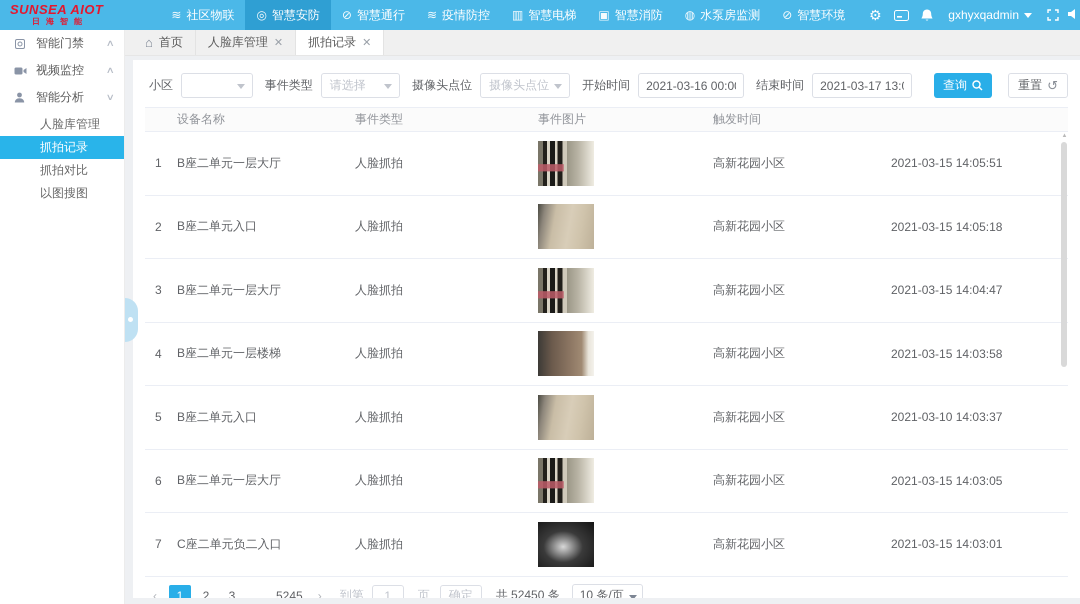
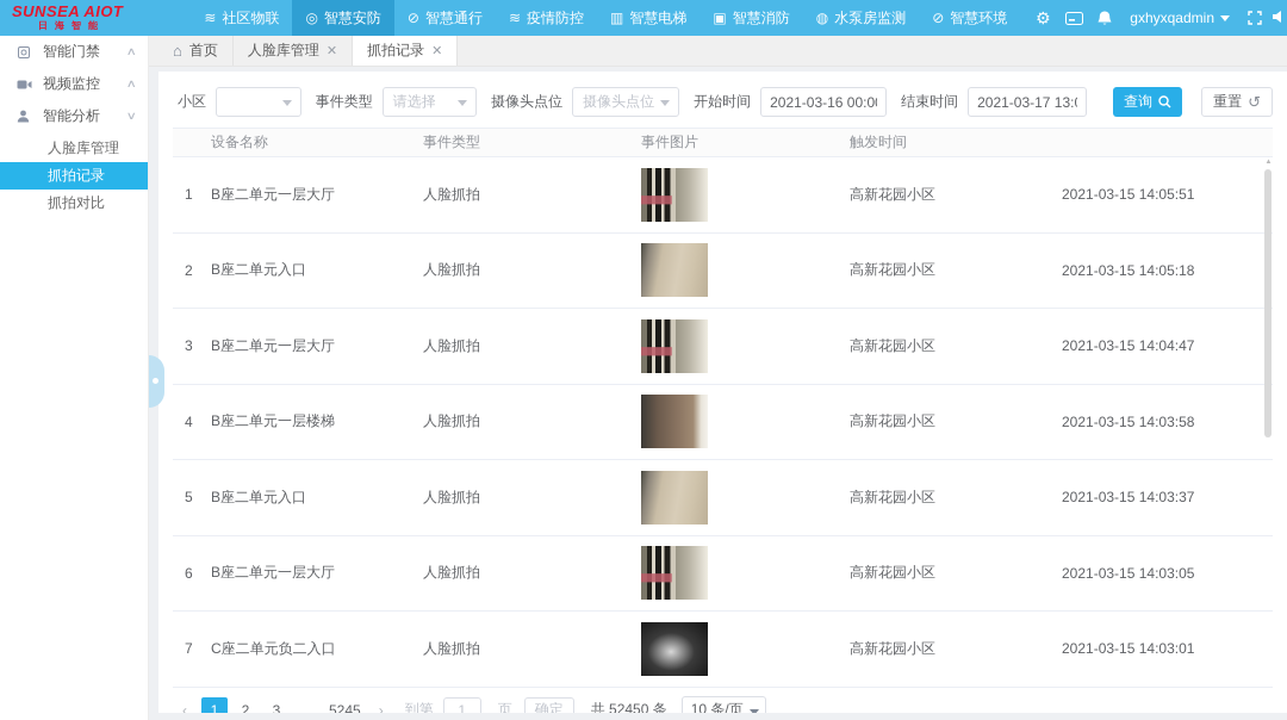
  SUNSEA AIOT
  日海智能
  ≋
  社区物联
  ◎
  智慧安防
  ⊘
  智慧通行
  ≋
  疫情防控
  ▥
  智慧电梯
  ▣
  智慧消防
  ◍
  水泵房监测
  ⊘
  智慧环境
  ⚙
  gxhyxqadmin
  智能门禁
  ∧
  视频监控
  ∧
  智能分析
  ∨
  人脸库管理
  抓拍记录
  抓拍对比
- 以图搜图
  ⌂
  首页
  人脸库管理
  ✕
  抓拍记录
  ✕
  小区
  事件类型
  请选择
  摄像头点位
  摄像头点位
  开始时间
  2021-03-16 00:0
  结束时间
  2021-03-17 13:
  查询
  重置
  ↺
  设备名称
  事件类型
  事件图片
  触发时间
  1
  B座二单元一层大厅
  人脸抓拍
  高新花园小区
  2021-03-15 14:05:51
  2
  B座二单元入口
  人脸抓拍
  高新花园小区
  2021-03-15 14:05:18
  3
  B座二单元一层大厅
  人脸抓拍
  高新花园小区
  2021-03-15 14:04:47
  4
  B座二单元一层楼梯
  人脸抓拍
  高新花园小区
  2021-03-15 14:03:58
  5
  B座二单元入口
  人脸抓拍
  高新花园小区
- 2021-03-10 14:03:37
+ 2021-03-15 14:03:37
  6
  B座二单元一层大厅
  人脸抓拍
  高新花园小区
  2021-03-15 14:03:05
  7
  C座二单元负二入口
  人脸抓拍
  高新花园小区
  2021-03-15 14:03:01
  ‹
  1
  2
  3
  5245
  ›
  到第
  1
  页
  确定
  共 52450 条
  10 条/页
